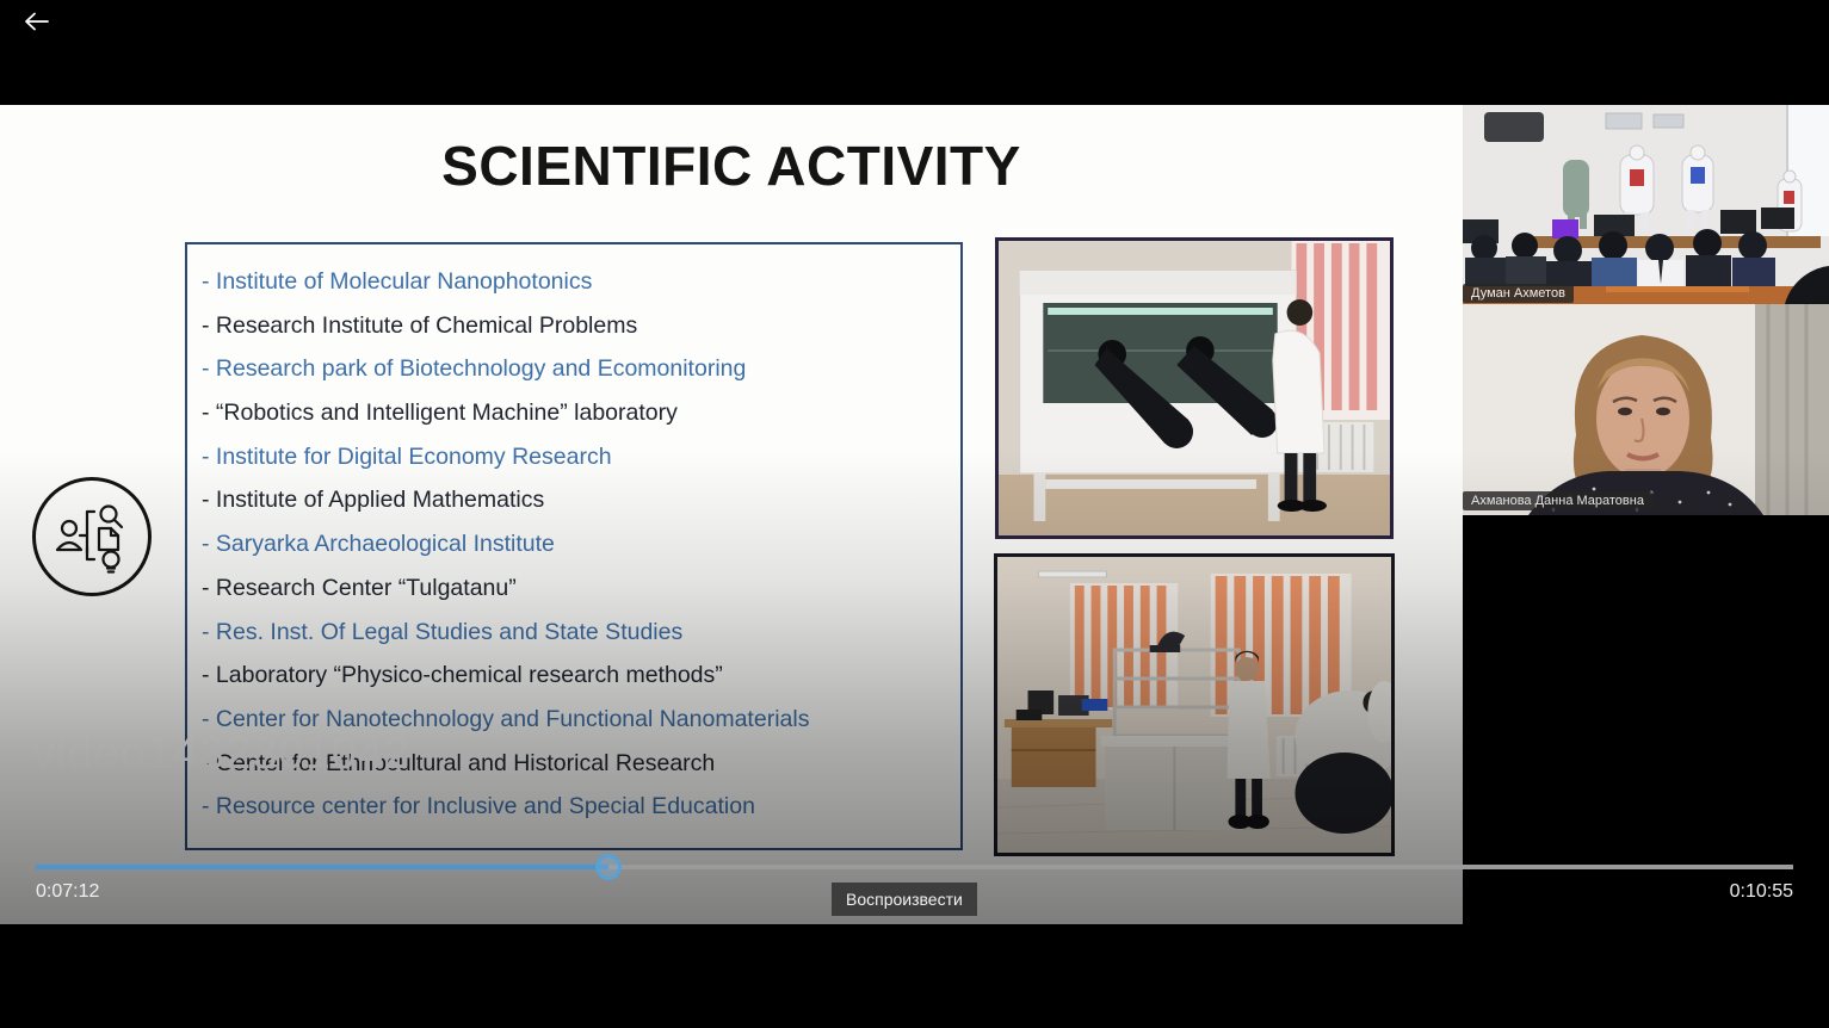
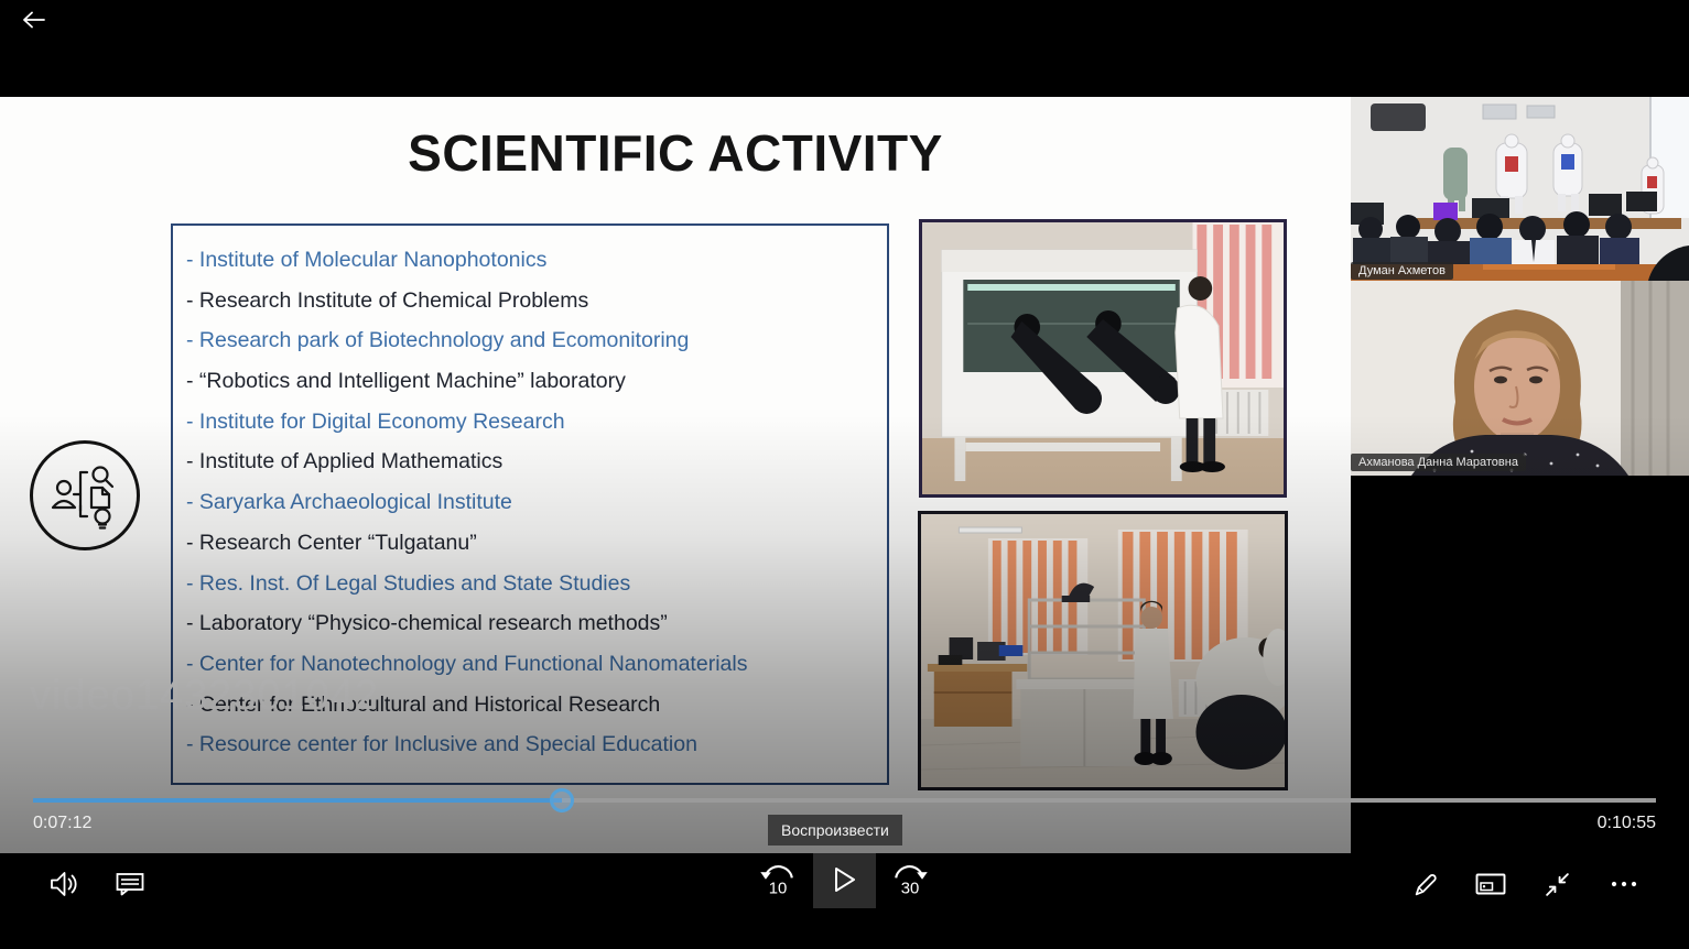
  0:07:12
  0:10:55
  Воспроизвести
+ 10
+ 30
